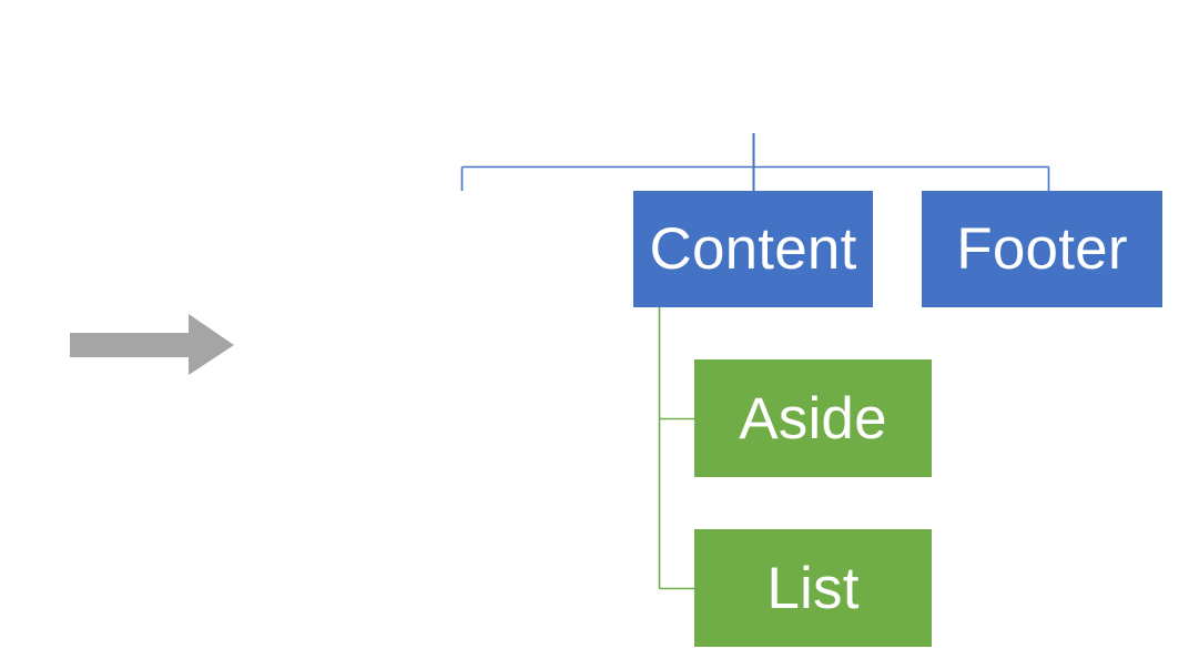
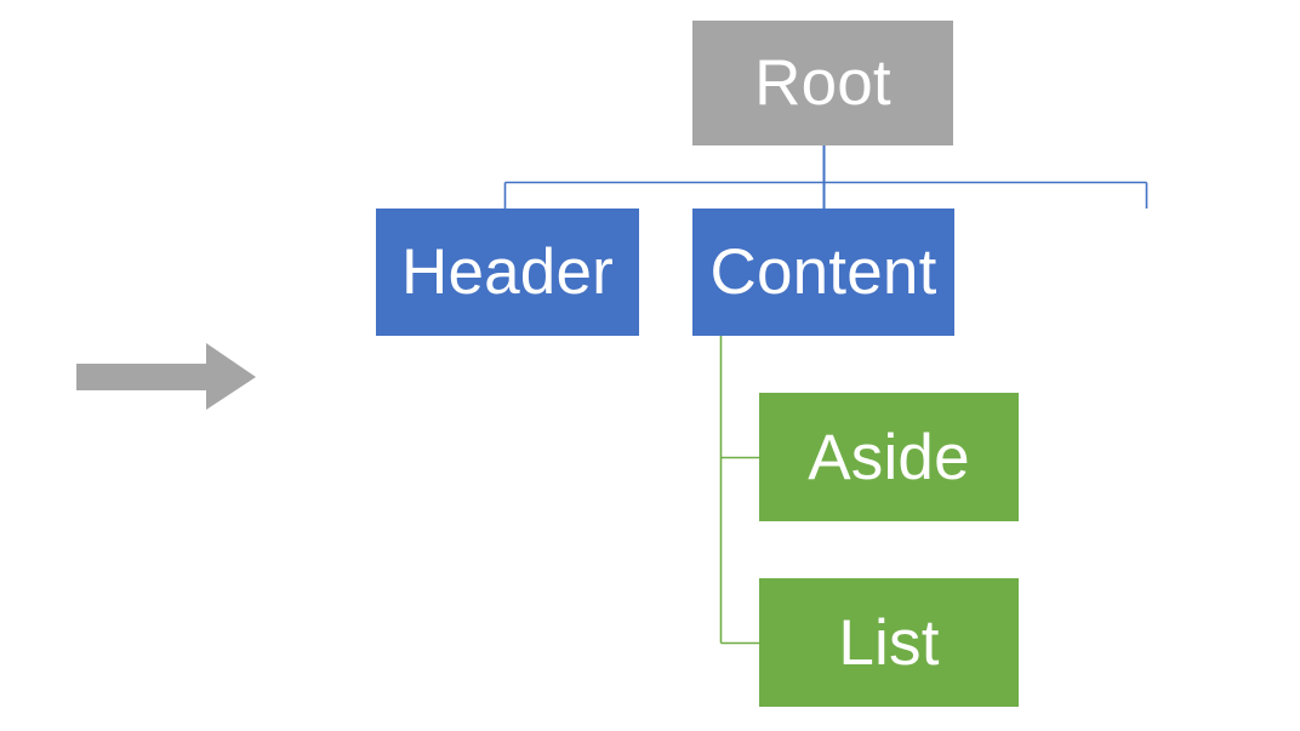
+ Root
+ Header
  Content
- Footer
  Aside
  List
